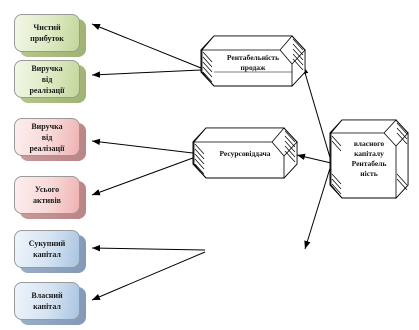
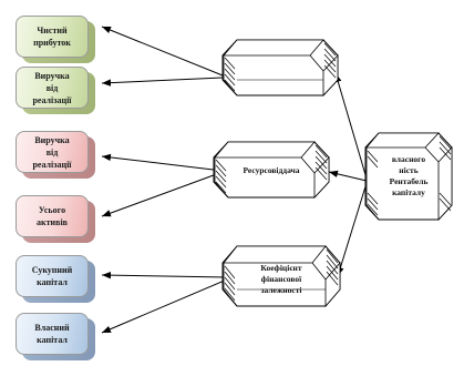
  Чистий
  прибуток
  Виручка
  від
  реалізації
  Виручка
  від
  реалізації
  Усього
  активів
  Сукупний
  капітал
  Власний
  капітал
- Рентабельність
- продаж
  Ресурсовіддача
+ Коефіцієнт
+ фінансової
+ залежності
  власного
- капіталу
+ ність
  Рентабель
- ність
+ капіталу
